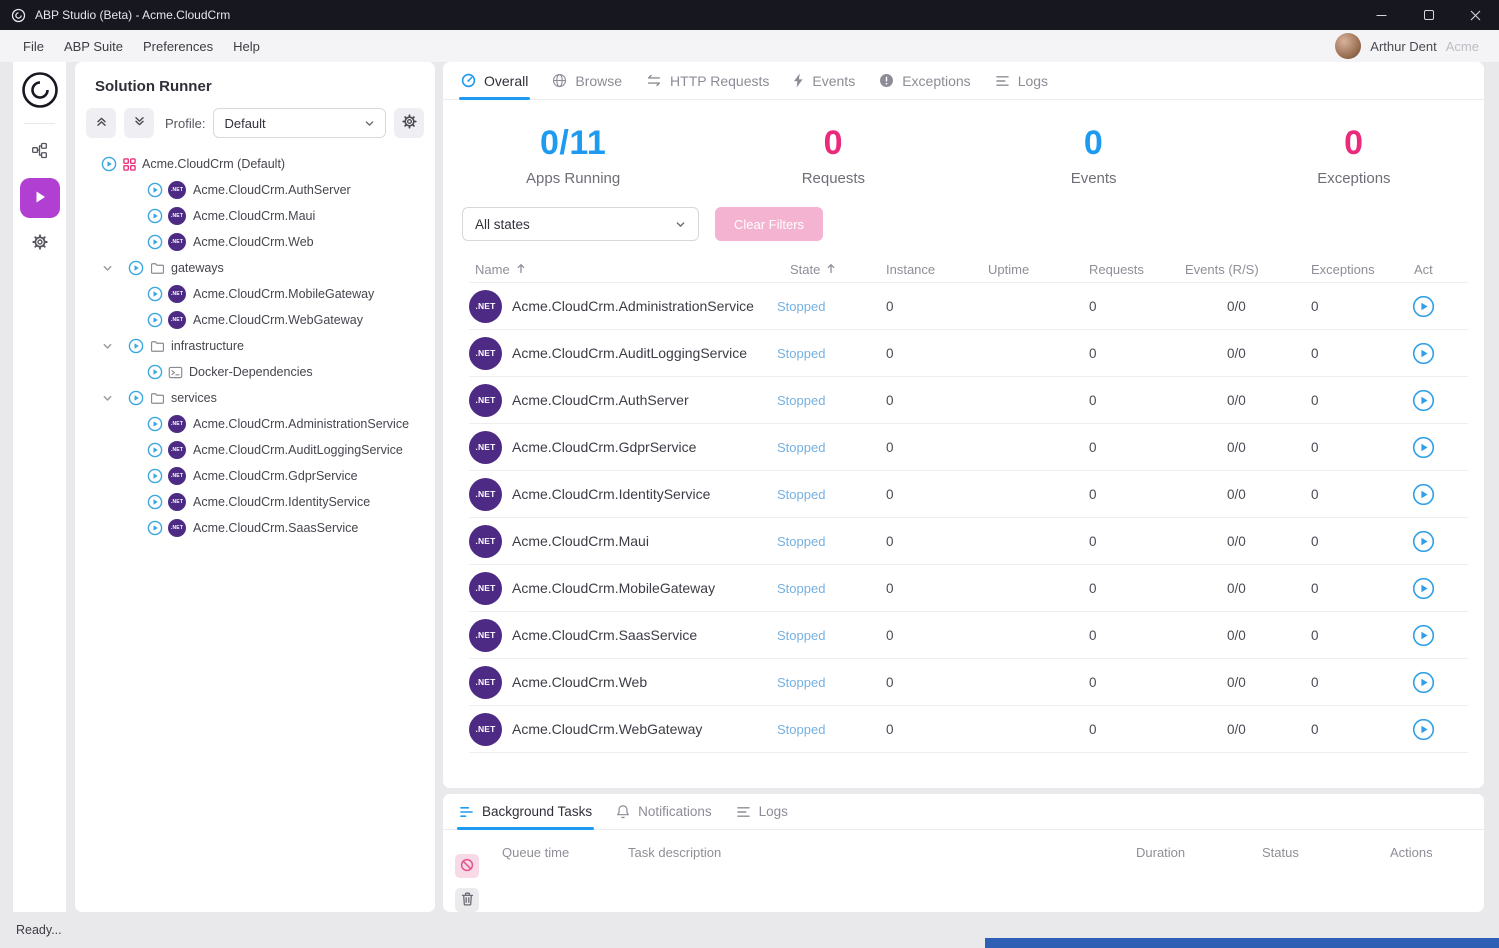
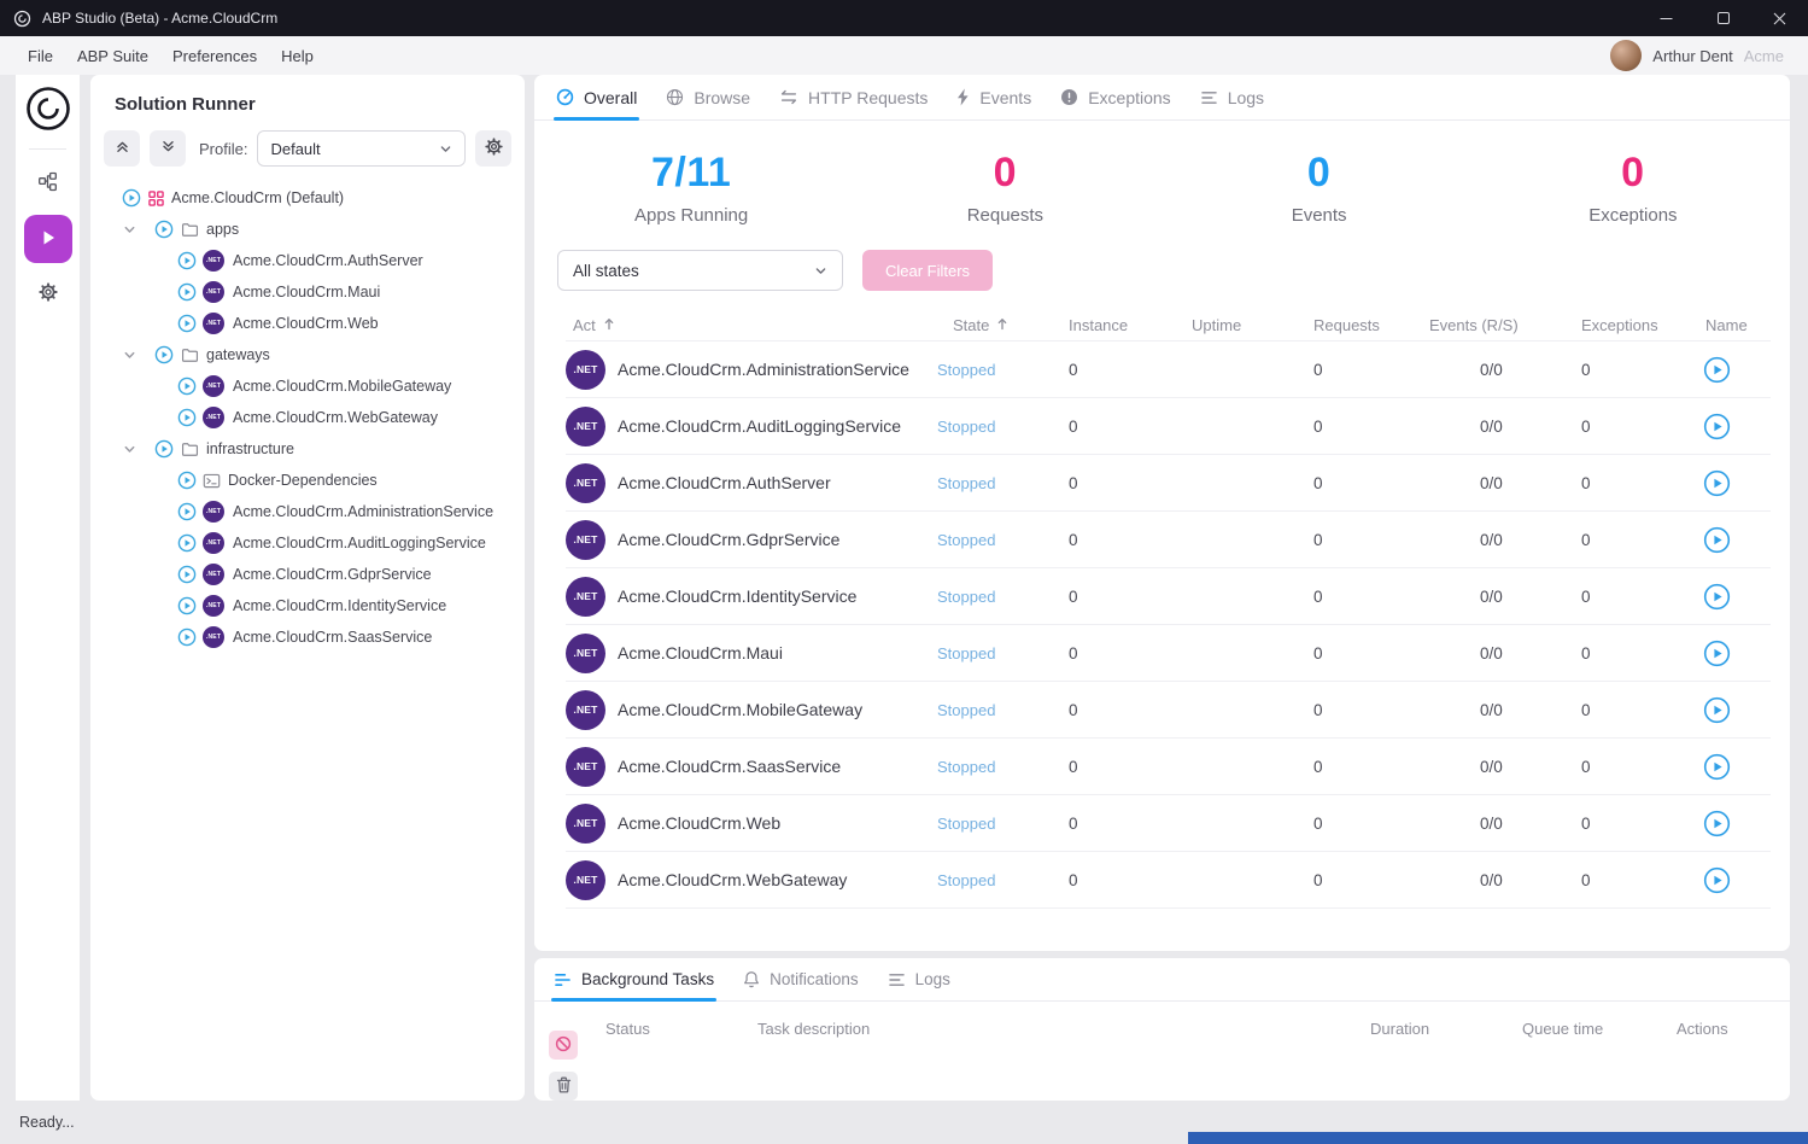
  ABP Studio (Beta) - Acme.CloudCrm
  File
  ABP Suite
  Preferences
  Help
  Arthur Dent
  Acme
  Solution Runner
  Profile:
  Default
  Acme.CloudCrm (Default)
+ apps
  Acme.CloudCrm.AuthServer
  Acme.CloudCrm.Maui
  Acme.CloudCrm.Web
  gateways
  Acme.CloudCrm.MobileGateway
  Acme.CloudCrm.WebGateway
  infrastructure
  Docker-Dependencies
- services
  Acme.CloudCrm.AdministrationService
  Acme.CloudCrm.AuditLoggingService
  Acme.CloudCrm.GdprService
  Acme.CloudCrm.IdentityService
  Acme.CloudCrm.SaasService
  Overall
  Browse
  HTTP Requests
  Events
  Exceptions
  Logs
- 0/11
+ 7/11
  Apps Running
  0
  Requests
  0
  Events
  0
  Exceptions
  All states
  Clear Filters
- Name
+ Act
  State
  Instance
  Uptime
  Requests
  Events (R/S)
  Exceptions
- Act
+ Name
  .NET
  Acme.CloudCrm.AdministrationService
  Stopped
  0
  0
  0/0
  0
  .NET
  Acme.CloudCrm.AuditLoggingService
  Stopped
  0
  0
  0/0
  0
  .NET
  Acme.CloudCrm.AuthServer
  Stopped
  0
  0
  0/0
  0
  .NET
  Acme.CloudCrm.GdprService
  Stopped
  0
  0
  0/0
  0
  .NET
  Acme.CloudCrm.IdentityService
  Stopped
  0
  0
  0/0
  0
  .NET
  Acme.CloudCrm.Maui
  Stopped
  0
  0
  0/0
  0
  .NET
  Acme.CloudCrm.MobileGateway
  Stopped
  0
  0
  0/0
  0
  .NET
  Acme.CloudCrm.SaasService
  Stopped
  0
  0
  0/0
  0
  .NET
  Acme.CloudCrm.Web
  Stopped
  0
  0
  0/0
  0
  .NET
  Acme.CloudCrm.WebGateway
  Stopped
  0
  0
  0/0
  0
  Background Tasks
  Notifications
  Logs
- Queue time
+ Status
  Task description
  Duration
- Status
+ Queue time
  Actions
  Ready...
